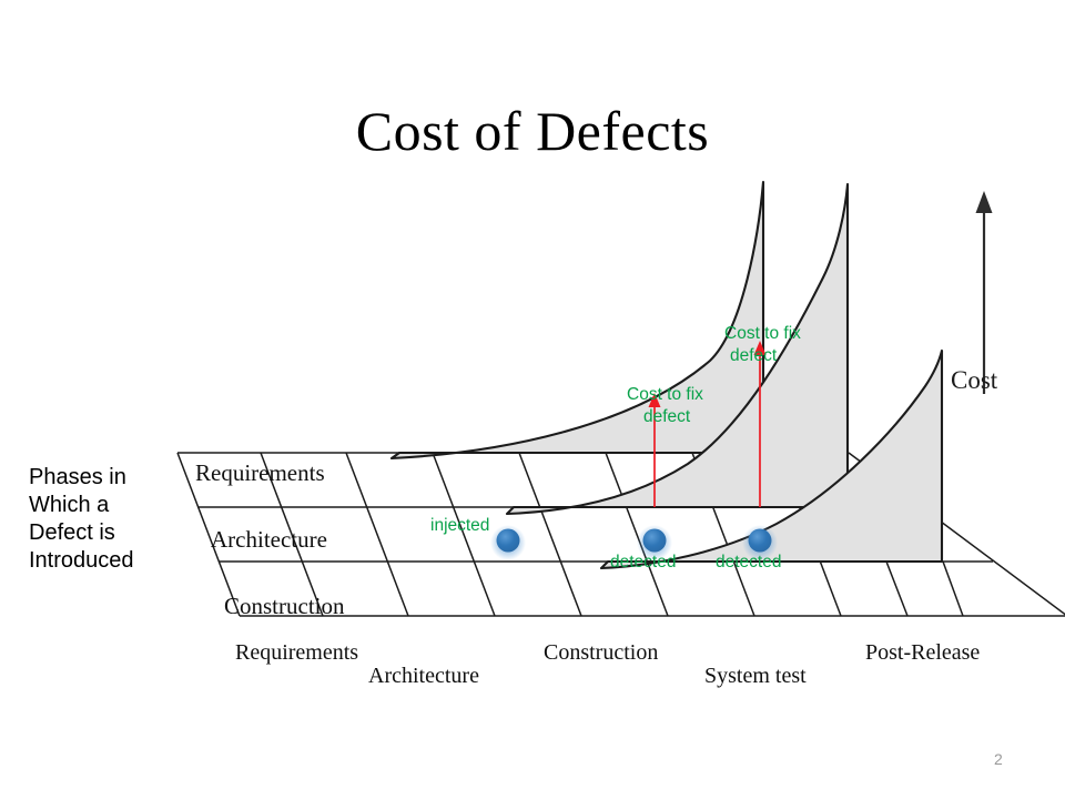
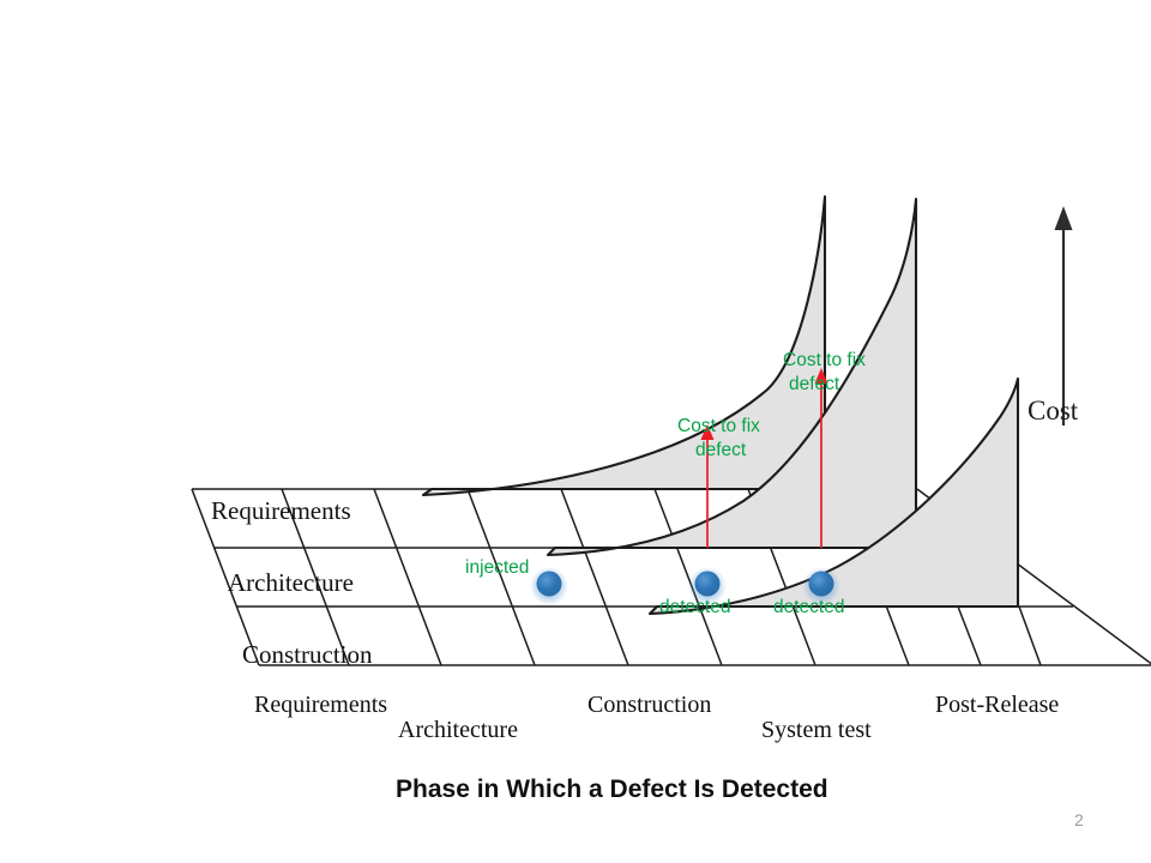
- Cost of Defects
- Phases in
- Which a
- Defect is
- Introduced
  injected
  detected
  detected
  Cost to fix
  defect
  Cost to fix
  defect
  Requirements
  Architecture
  Construction
  Requirements
  Architecture
  Construction
  System test
  Post-Release
+ Phase in Which a Defect Is Detected
  Cost
  2
